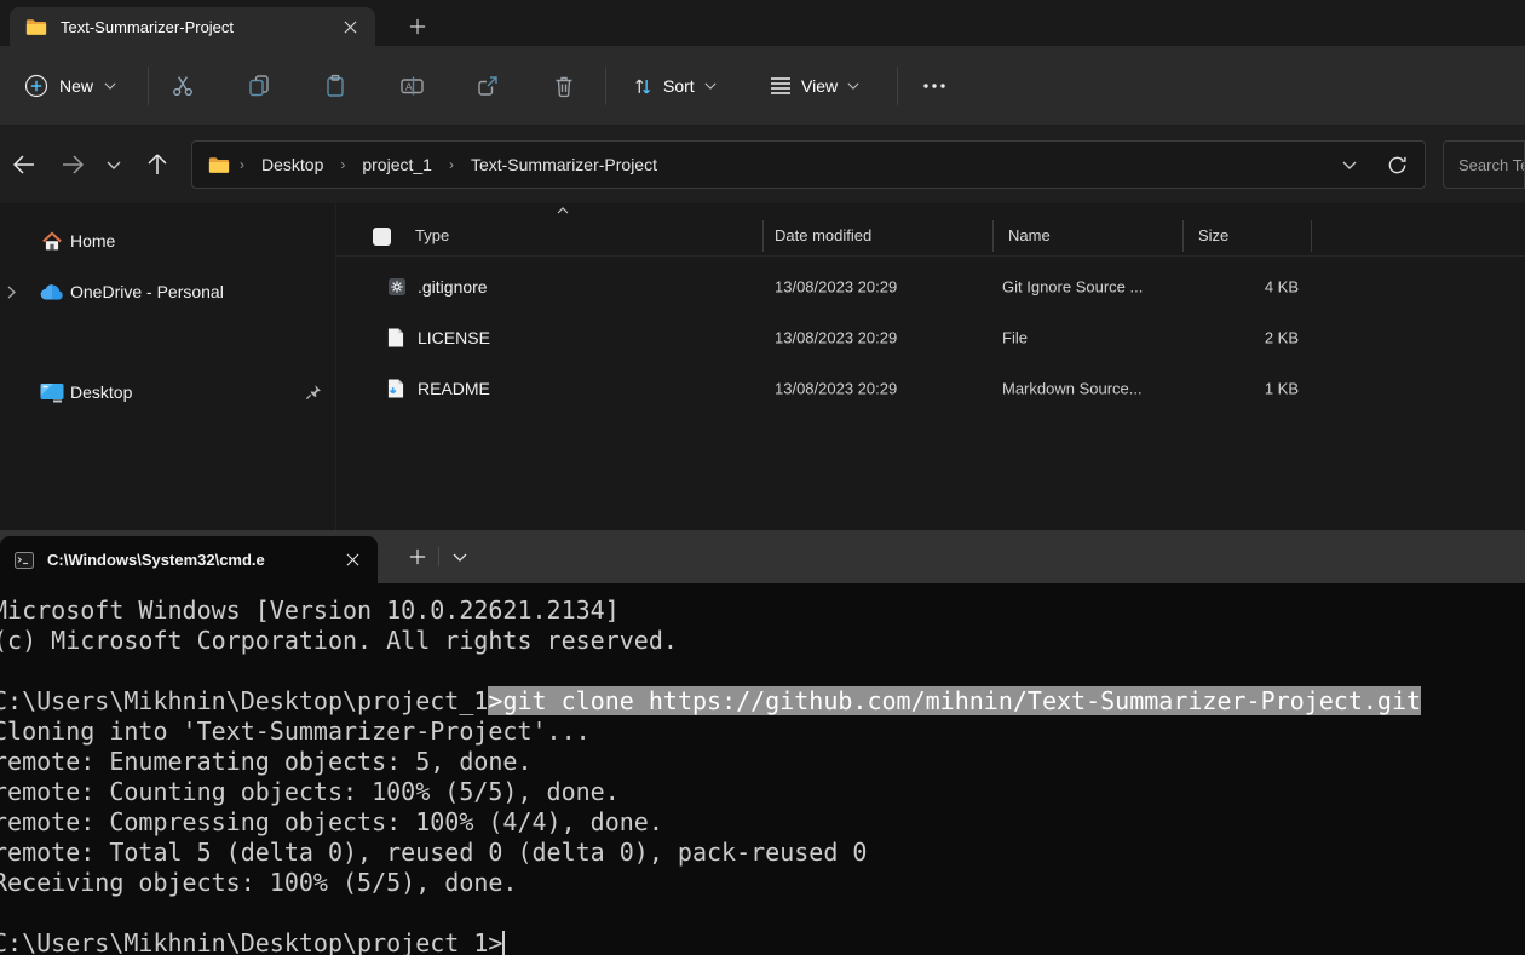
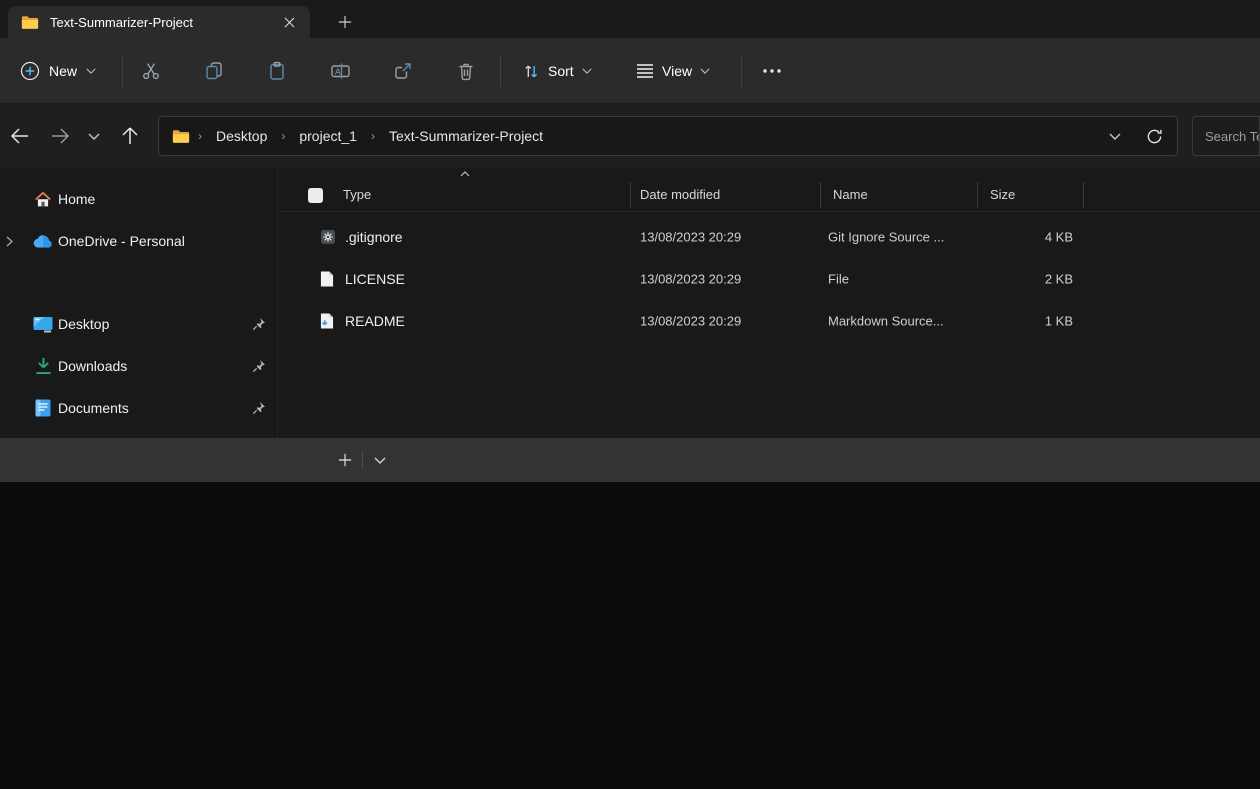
  Text-Summarizer-Project
  New
  A
  Sort
  View
  ›
  Desktop
  ›
  project_1
  ›
  Text-Summarizer-Project
  Search T
  Home
  OneDrive - Personal
  Desktop
+ Downloads
+ Documents
  Type
  Date modified
  Name
  Size
  .gitignore
  13/08/2023 20:29
  Git Ignore Source ...
  4 KB
  LICENSE
  13/08/2023 20:29
  File
  2 KB
  README
  13/08/2023 20:29
  Markdown Source...
  1 KB
- C:\Windows\System32\cmd.e
- Microsoft Windows [Version 10.0.22621.2134]
- (c) Microsoft Corporation. All rights reserved.
- C:\Users\Mikhnin\Desktop\project_1>git clone https://github.com/mihnin/Text-Summarizer-Project.git
- Cloning into 'Text-Summarizer-Project'...
- remote: Enumerating objects: 5, done.
- remote: Counting objects: 100% (5/5), done.
- remote: Compressing objects: 100% (4/4), done.
- remote: Total 5 (delta 0), reused 0 (delta 0), pack-reused 0
- Receiving objects: 100% (5/5), done.
- C:\Users\Mikhnin\Desktop\project_1>
